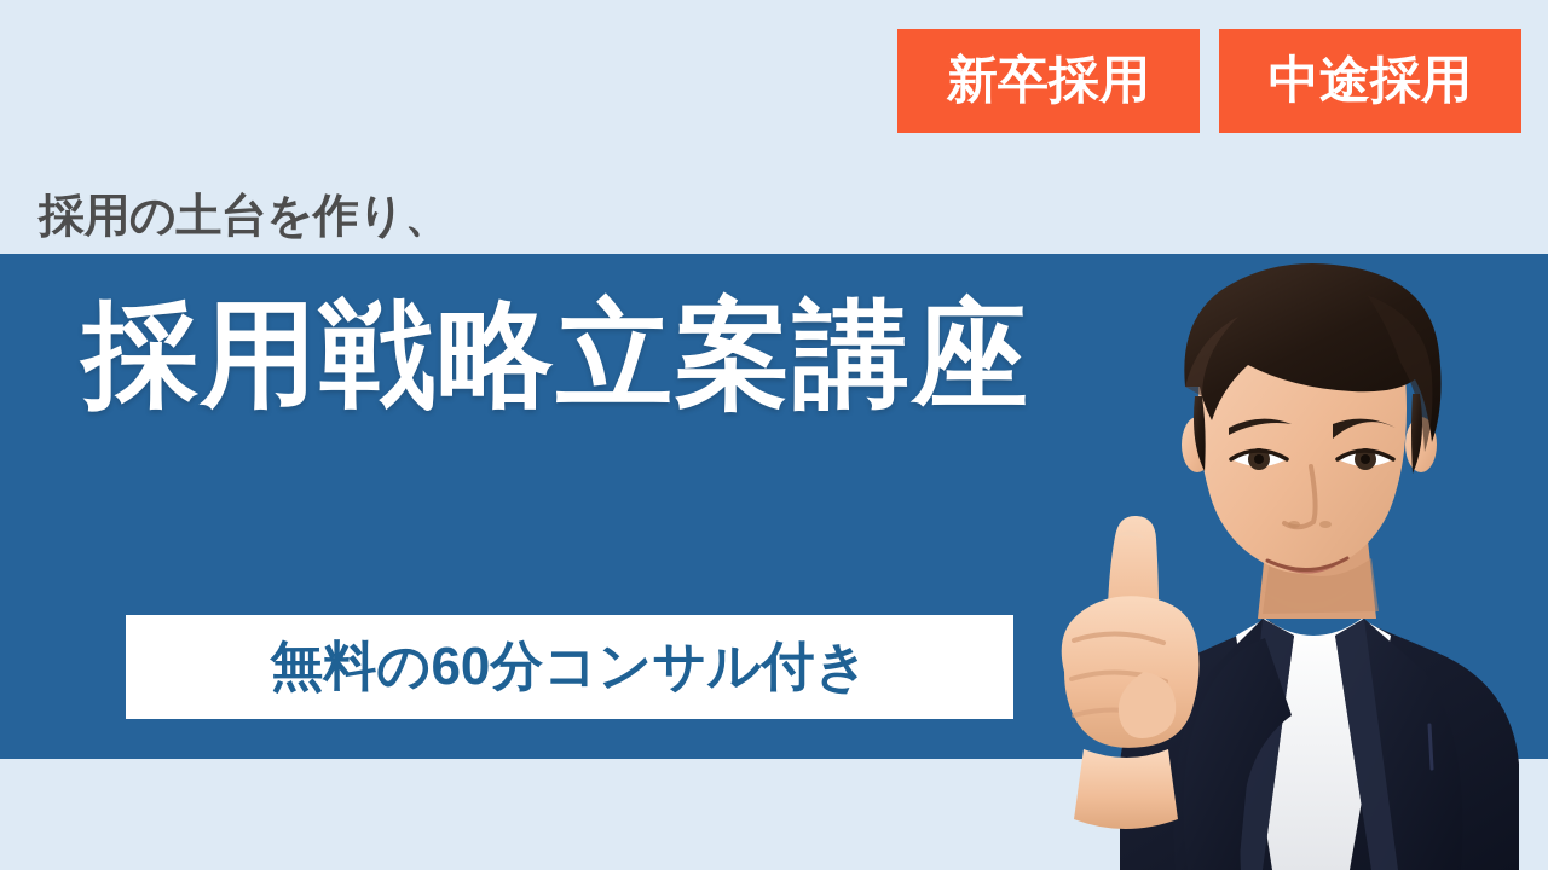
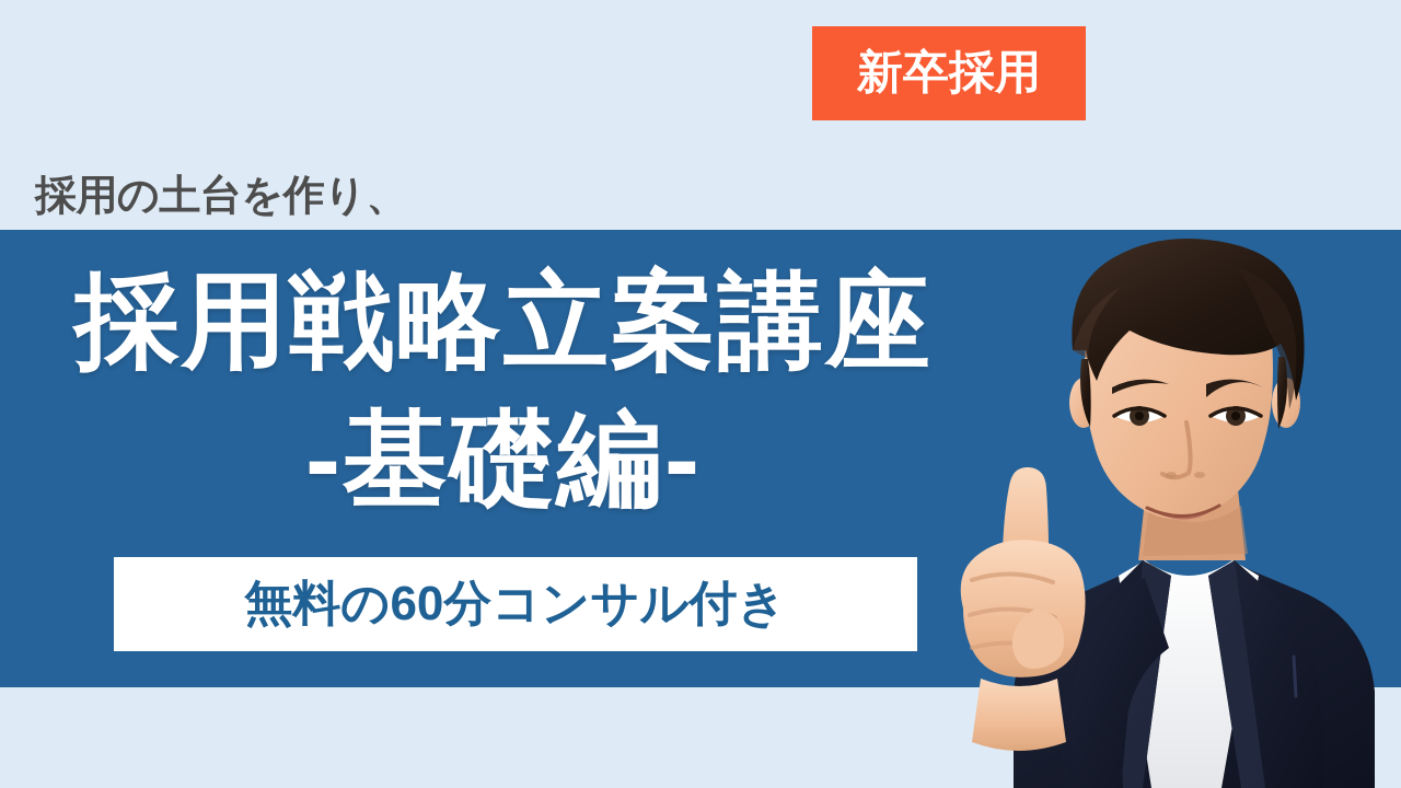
  採用の土台を作り、
  新卒採用
- 中途採用
  採用戦略立案講座
+ -基礎編-
  無料の60分コンサル付き
